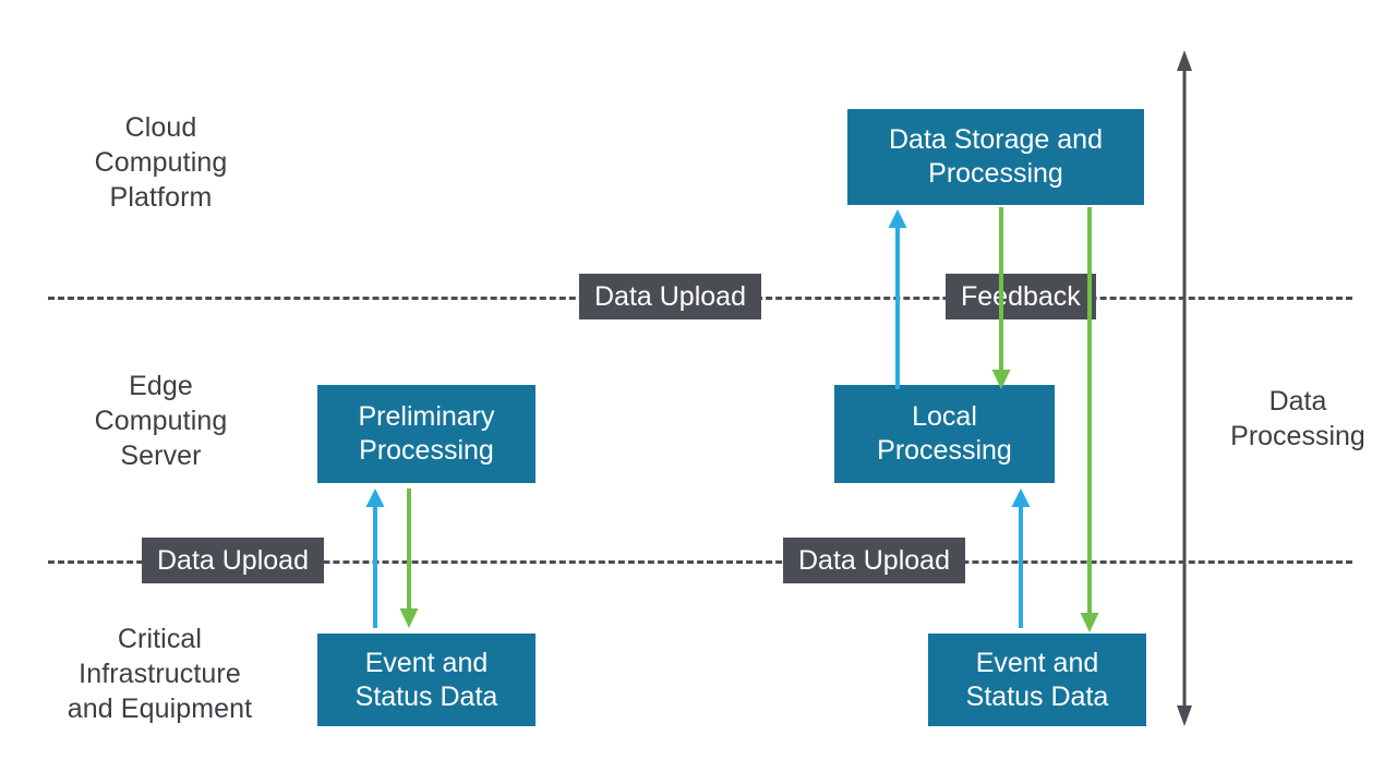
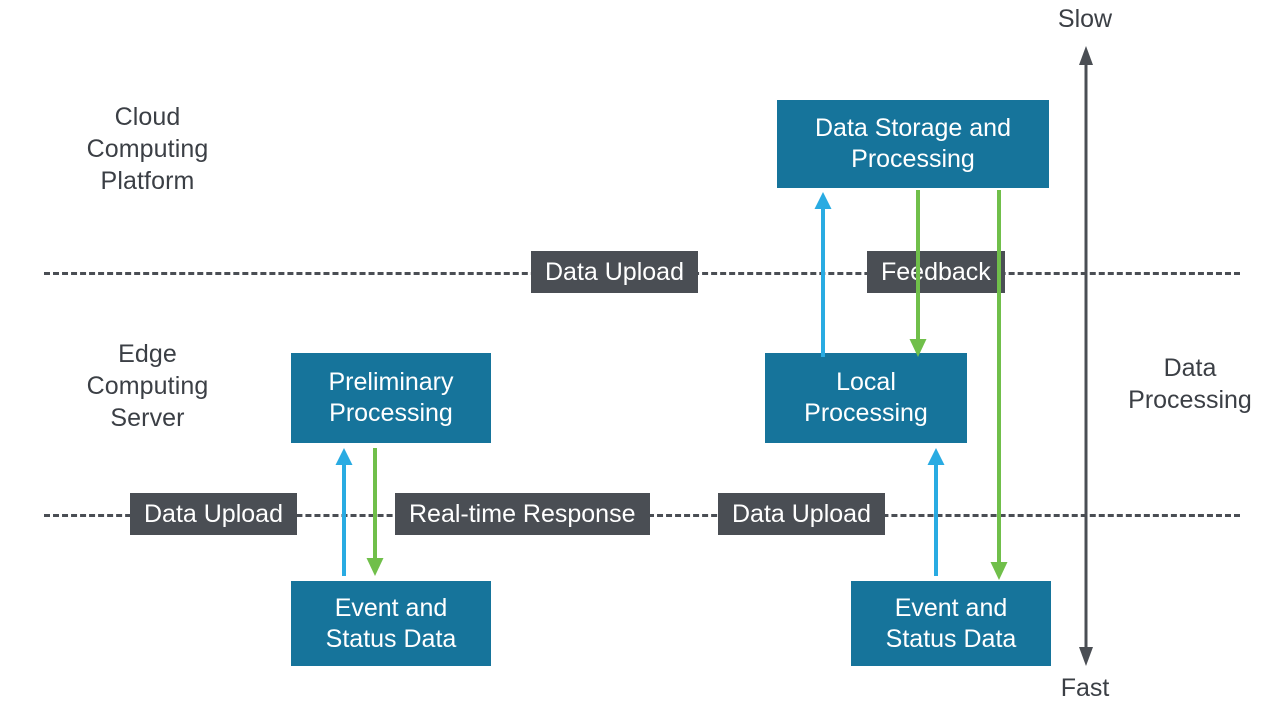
  Cloud
  Computing
  Platform
  Edge
  Computing
  Server
- Critical
- Infrastructure
- and Equipment
  Data Storage and
  Processing
  Preliminary
  Processing
  Local
  Processing
  Event and
  Status Data
  Event and
  Status Data
  Data Upload
  Fedback
  Data Upload
+ Real-time Response
  Data Upload
+ Slow
+ Fast
  Data
  Processing
